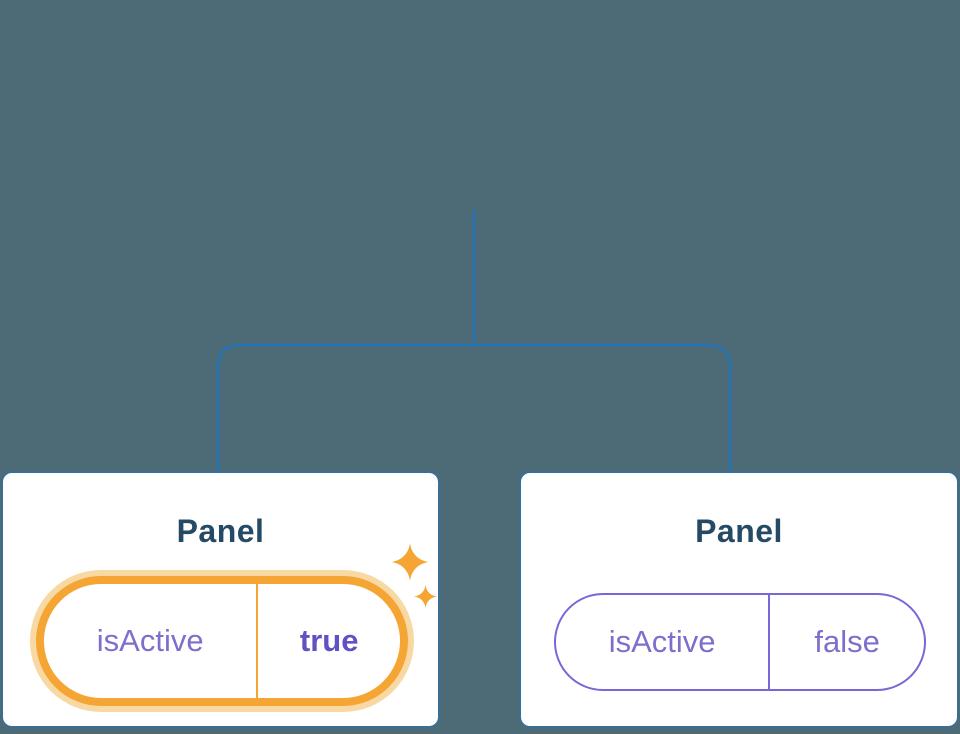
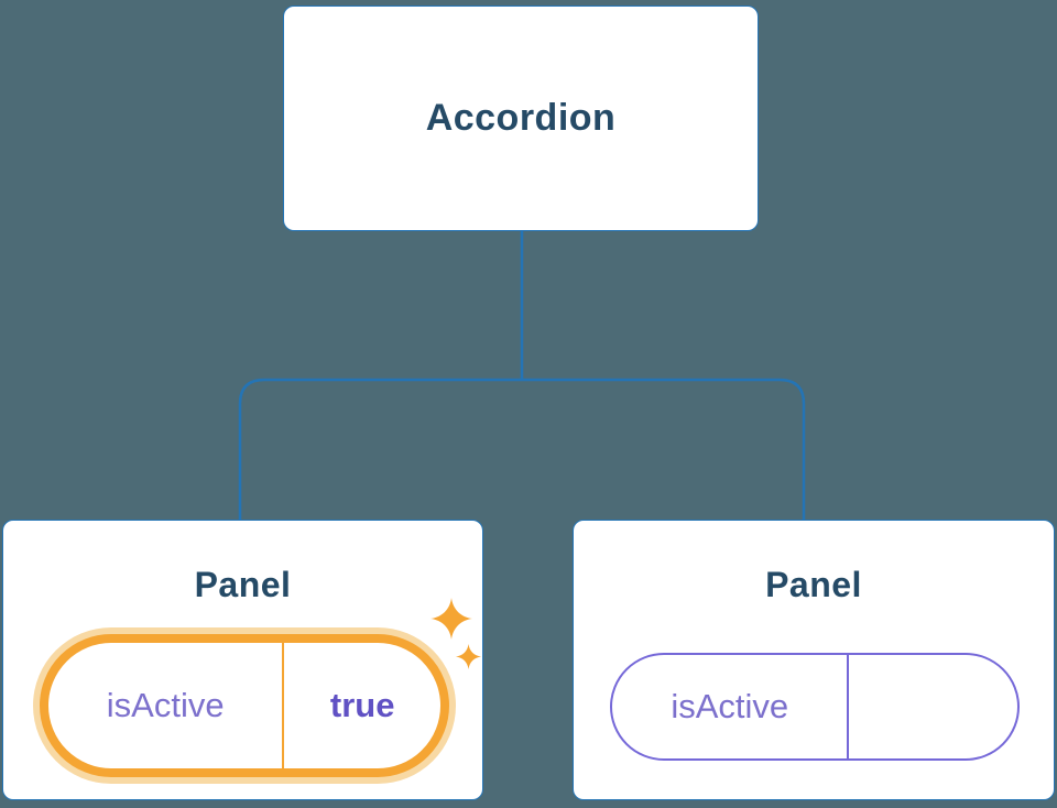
+ Accordion
  Panel
  isActive
  true
  Panel
  isActive
- false
